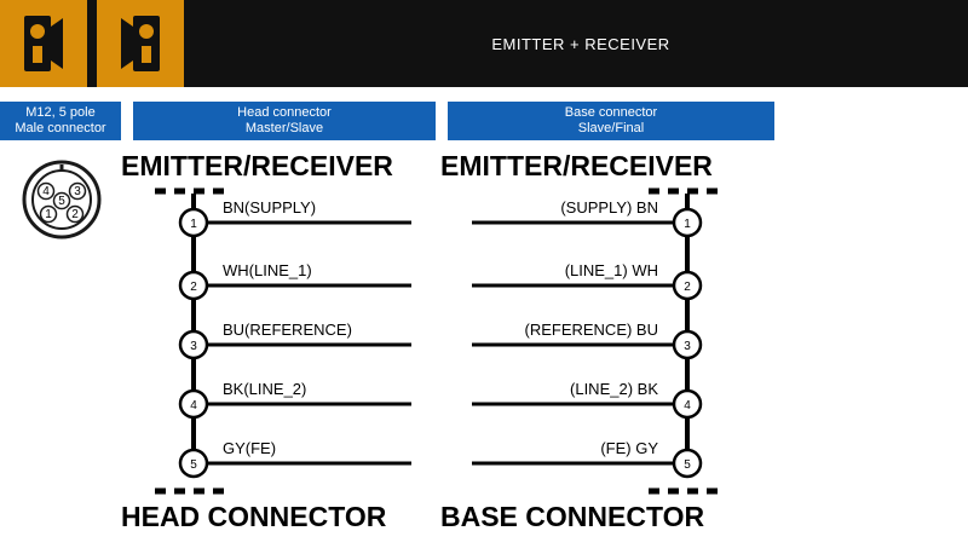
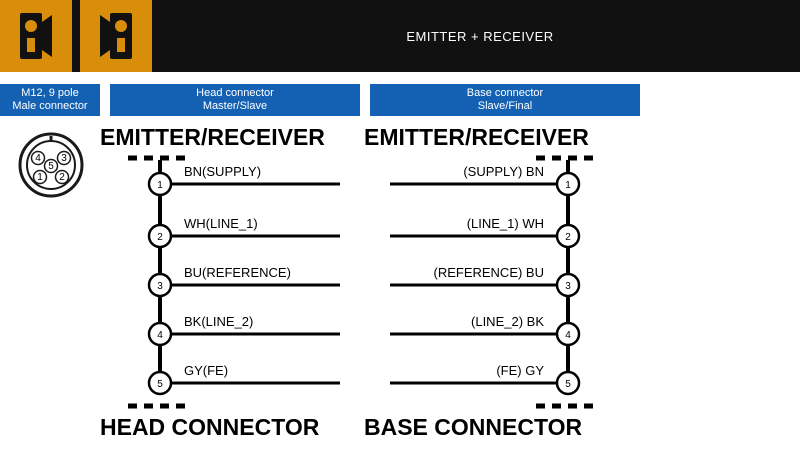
  EMITTER + RECEIVER
- M12, 5 pole
+ M12, 9 pole
  Male connector
  Head connector
  Master/Slave
  Base connector
  Slave/Final
  4
  3
  5
  1
  2
  EMITTER/RECEIVER
  EMITTER/RECEIVER
  HEAD CONNECTOR
  BASE CONNECTOR
  1
  2
  3
  4
  5
  1
  2
  3
  4
  5
  BN(SUPPLY)
  WH(LINE_1)
  BU(REFERENCE)
  BK(LINE_2)
  GY(FE)
  (SUPPLY) BN
  (LINE_1) WH
  (REFERENCE) BU
  (LINE_2) BK
  (FE) GY
